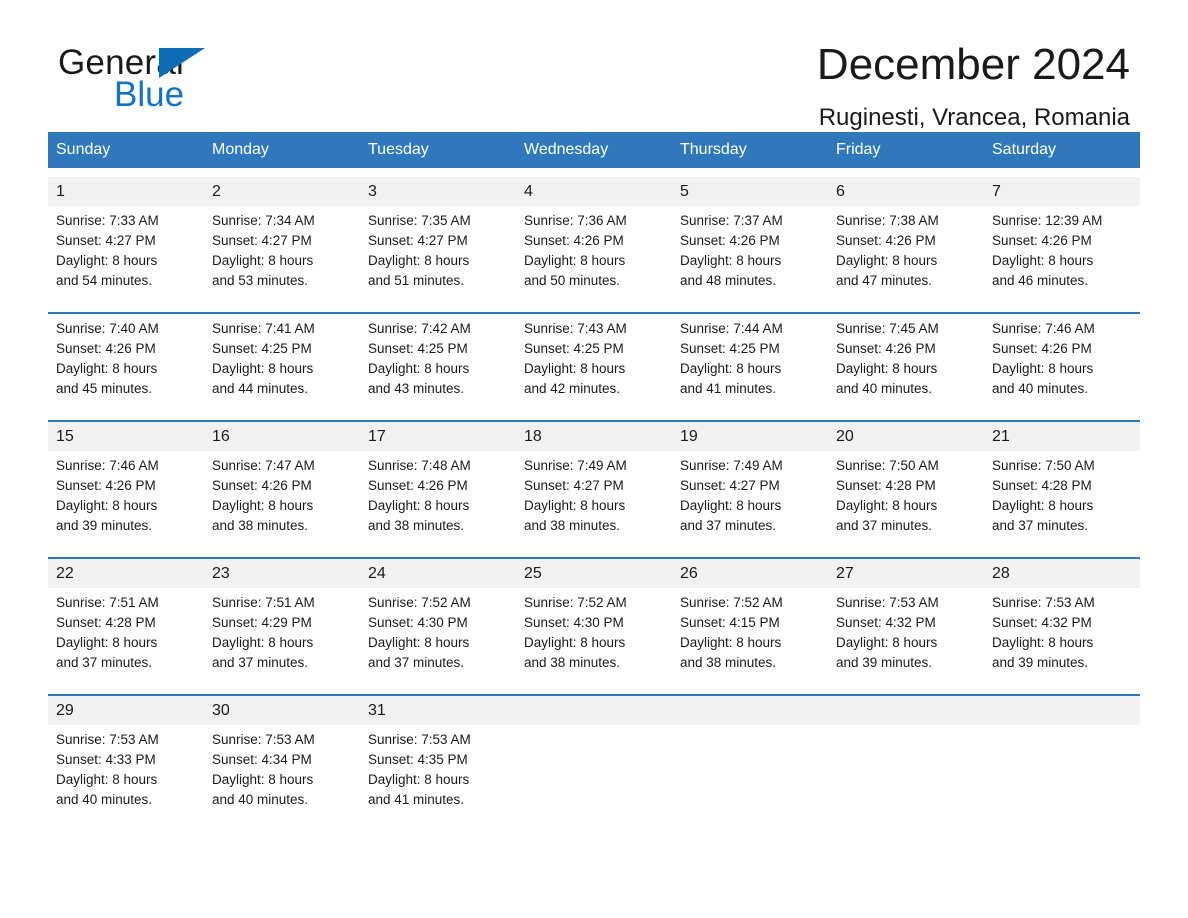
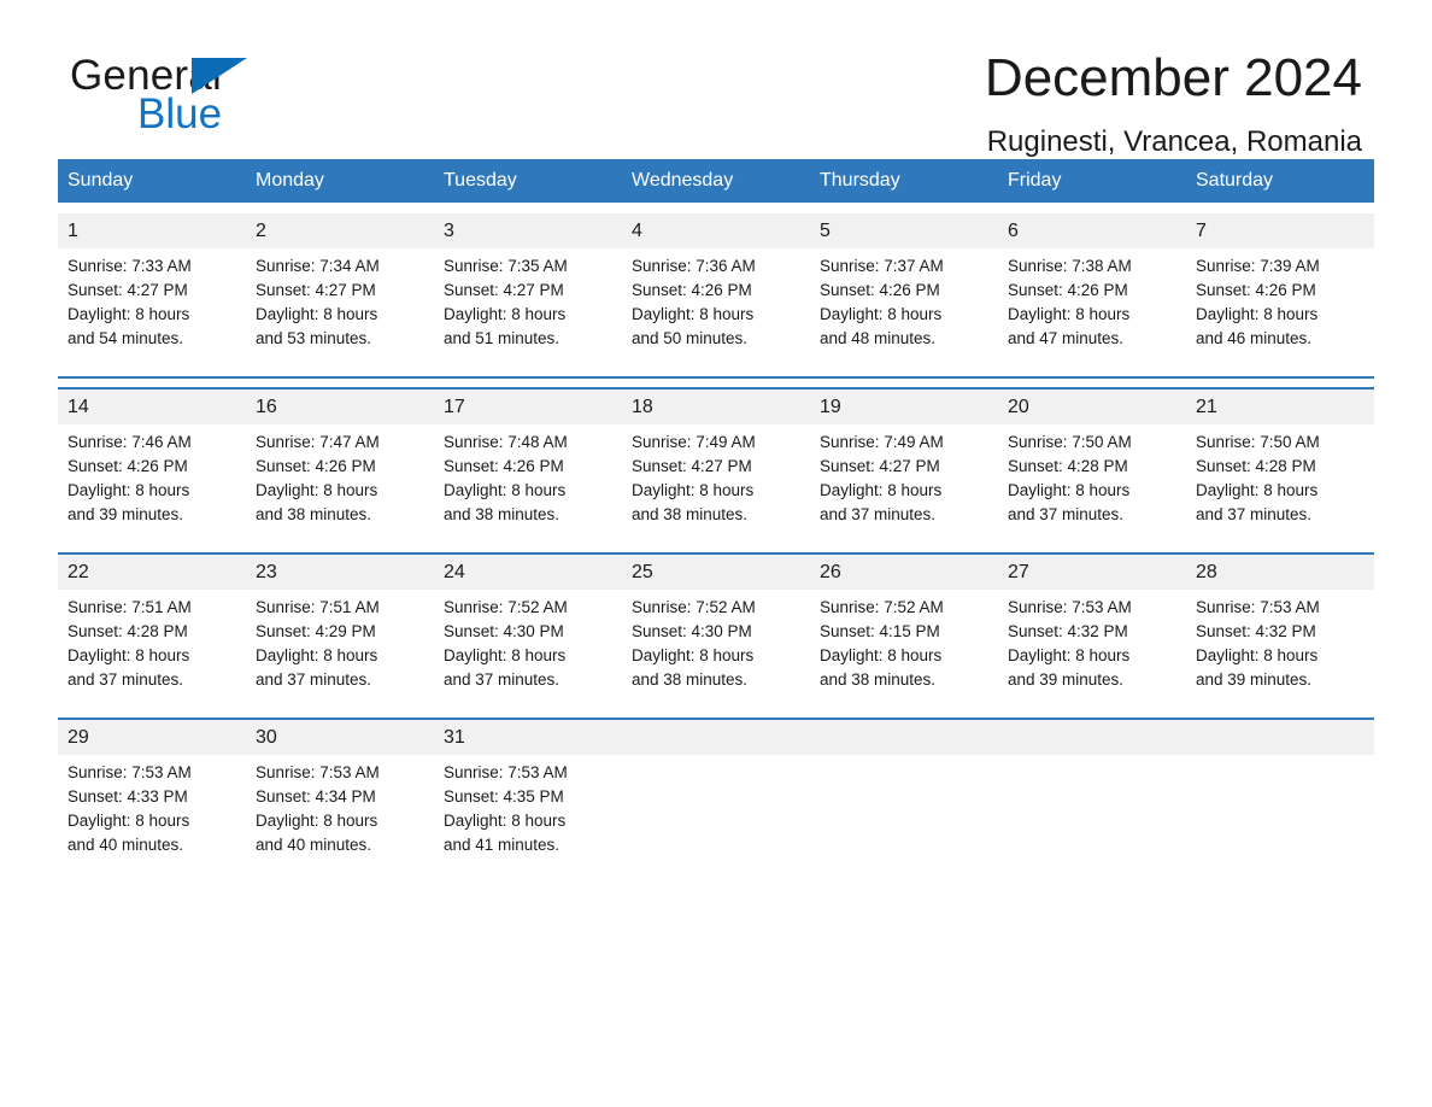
  General
  Blue
  December 2024
  Ruginesti, Vrancea, Romania
  Sunday	Monday	Tuesday	Wednesday	Thursday	Friday	Saturday
  1	2	3	4	5	6	7
- Sunrise: 7:33 AMSunset: 4:27 PMDaylight: 8 hoursand 54 minutes.	Sunrise: 7:34 AMSunset: 4:27 PMDaylight: 8 hoursand 53 minutes.	Sunrise: 7:35 AMSunset: 4:27 PMDaylight: 8 hoursand 51 minutes.	Sunrise: 7:36 AMSunset: 4:26 PMDaylight: 8 hoursand 50 minutes.	Sunrise: 7:37 AMSunset: 4:26 PMDaylight: 8 hoursand 48 minutes.	Sunrise: 7:38 AMSunset: 4:26 PMDaylight: 8 hoursand 47 minutes.	Sunrise: 12:39 AMSunset: 4:26 PMDaylight: 8 hoursand 46 minutes.
+ Sunrise: 7:33 AMSunset: 4:27 PMDaylight: 8 hoursand 54 minutes.	Sunrise: 7:34 AMSunset: 4:27 PMDaylight: 8 hoursand 53 minutes.	Sunrise: 7:35 AMSunset: 4:27 PMDaylight: 8 hoursand 51 minutes.	Sunrise: 7:36 AMSunset: 4:26 PMDaylight: 8 hoursand 50 minutes.	Sunrise: 7:37 AMSunset: 4:26 PMDaylight: 8 hoursand 48 minutes.	Sunrise: 7:38 AMSunset: 4:26 PMDaylight: 8 hoursand 47 minutes.	Sunrise: 7:39 AMSunset: 4:26 PMDaylight: 8 hoursand 46 minutes.
- Sunrise: 7:40 AMSunset: 4:26 PMDaylight: 8 hoursand 45 minutes.	Sunrise: 7:41 AMSunset: 4:25 PMDaylight: 8 hoursand 44 minutes.	Sunrise: 7:42 AMSunset: 4:25 PMDaylight: 8 hoursand 43 minutes.	Sunrise: 7:43 AMSunset: 4:25 PMDaylight: 8 hoursand 42 minutes.	Sunrise: 7:44 AMSunset: 4:25 PMDaylight: 8 hoursand 41 minutes.	Sunrise: 7:45 AMSunset: 4:26 PMDaylight: 8 hoursand 40 minutes.	Sunrise: 7:46 AMSunset: 4:26 PMDaylight: 8 hoursand 40 minutes.
- 15	16	17	18	19	20	21
+ 14	16	17	18	19	20	21
  Sunrise: 7:46 AMSunset: 4:26 PMDaylight: 8 hoursand 39 minutes.	Sunrise: 7:47 AMSunset: 4:26 PMDaylight: 8 hoursand 38 minutes.	Sunrise: 7:48 AMSunset: 4:26 PMDaylight: 8 hoursand 38 minutes.	Sunrise: 7:49 AMSunset: 4:27 PMDaylight: 8 hoursand 38 minutes.	Sunrise: 7:49 AMSunset: 4:27 PMDaylight: 8 hoursand 37 minutes.	Sunrise: 7:50 AMSunset: 4:28 PMDaylight: 8 hoursand 37 minutes.	Sunrise: 7:50 AMSunset: 4:28 PMDaylight: 8 hoursand 37 minutes.
  22	23	24	25	26	27	28
  Sunrise: 7:51 AMSunset: 4:28 PMDaylight: 8 hoursand 37 minutes.	Sunrise: 7:51 AMSunset: 4:29 PMDaylight: 8 hoursand 37 minutes.	Sunrise: 7:52 AMSunset: 4:30 PMDaylight: 8 hoursand 37 minutes.	Sunrise: 7:52 AMSunset: 4:30 PMDaylight: 8 hoursand 38 minutes.	Sunrise: 7:52 AMSunset: 4:15 PMDaylight: 8 hoursand 38 minutes.	Sunrise: 7:53 AMSunset: 4:32 PMDaylight: 8 hoursand 39 minutes.	Sunrise: 7:53 AMSunset: 4:32 PMDaylight: 8 hoursand 39 minutes.
  29	30	31
  Sunrise: 7:53 AMSunset: 4:33 PMDaylight: 8 hoursand 40 minutes.	Sunrise: 7:53 AMSunset: 4:34 PMDaylight: 8 hoursand 40 minutes.	Sunrise: 7:53 AMSunset: 4:35 PMDaylight: 8 hoursand 41 minutes.
